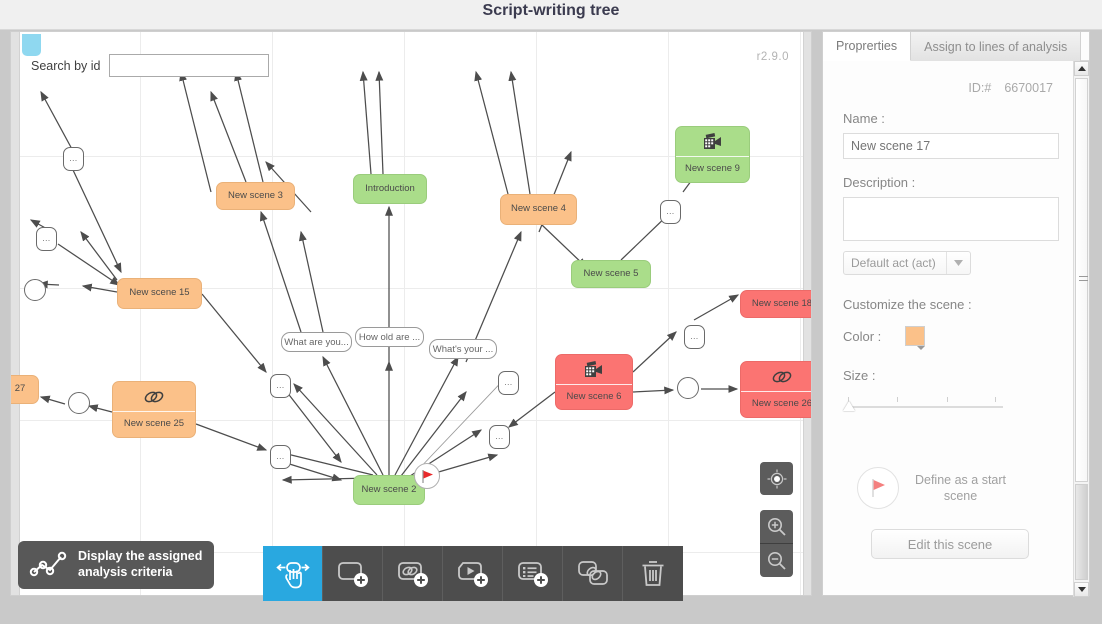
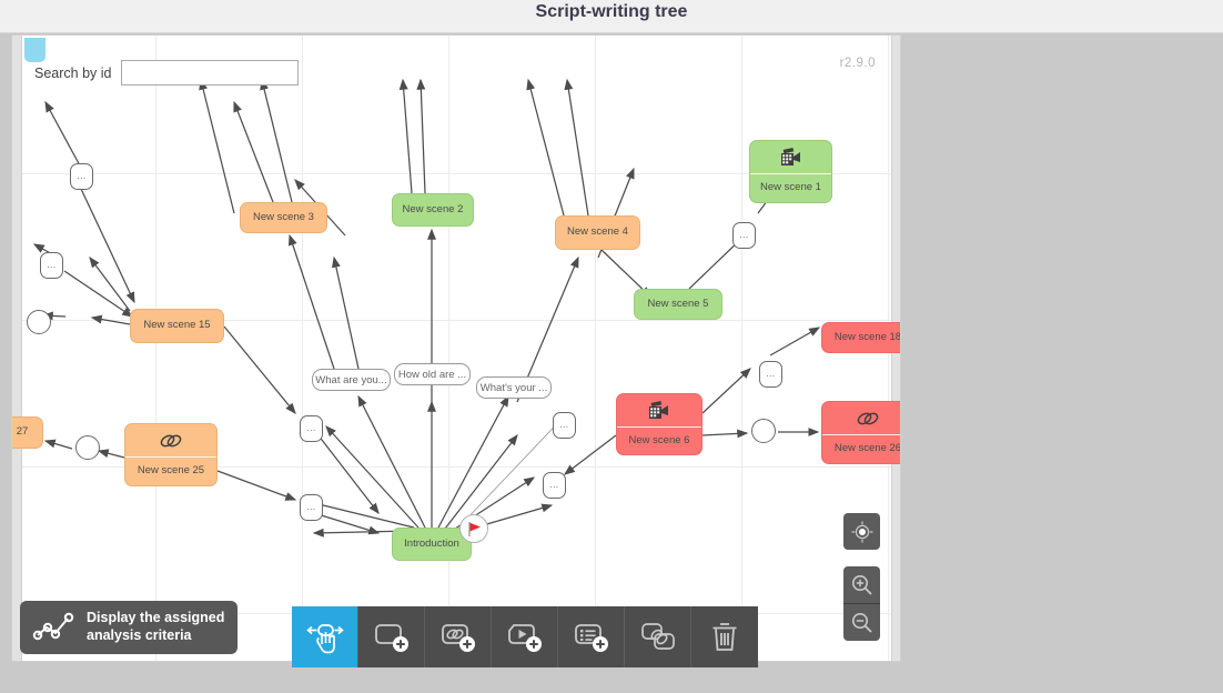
  Script-writing tree
  Search by id
  r2.9.0
  New scene 3
- Introduction
+ New scene 2
  New scene 4
- New scene 9
+ New scene 1
  New scene 5
  New scene 18
  New scene 15
  New scene 6
  New scene 26
  27
  New scene 25
- New scene 2
+ Introduction
  What are you...
  How old are ...
  What's your ...
  ...
  ...
  ...
  ...
  ...
  ...
  ...
  ...
  Display the assigned
  analysis criteria
- Proprerties
- Assign to lines of analysis
- ID:# 6670017
- Name :
- New scene 17
- Description :
- Default act (act)
- Customize the scene :
- Color :
- Size :
- Define as a start scene
- Edit this scene
